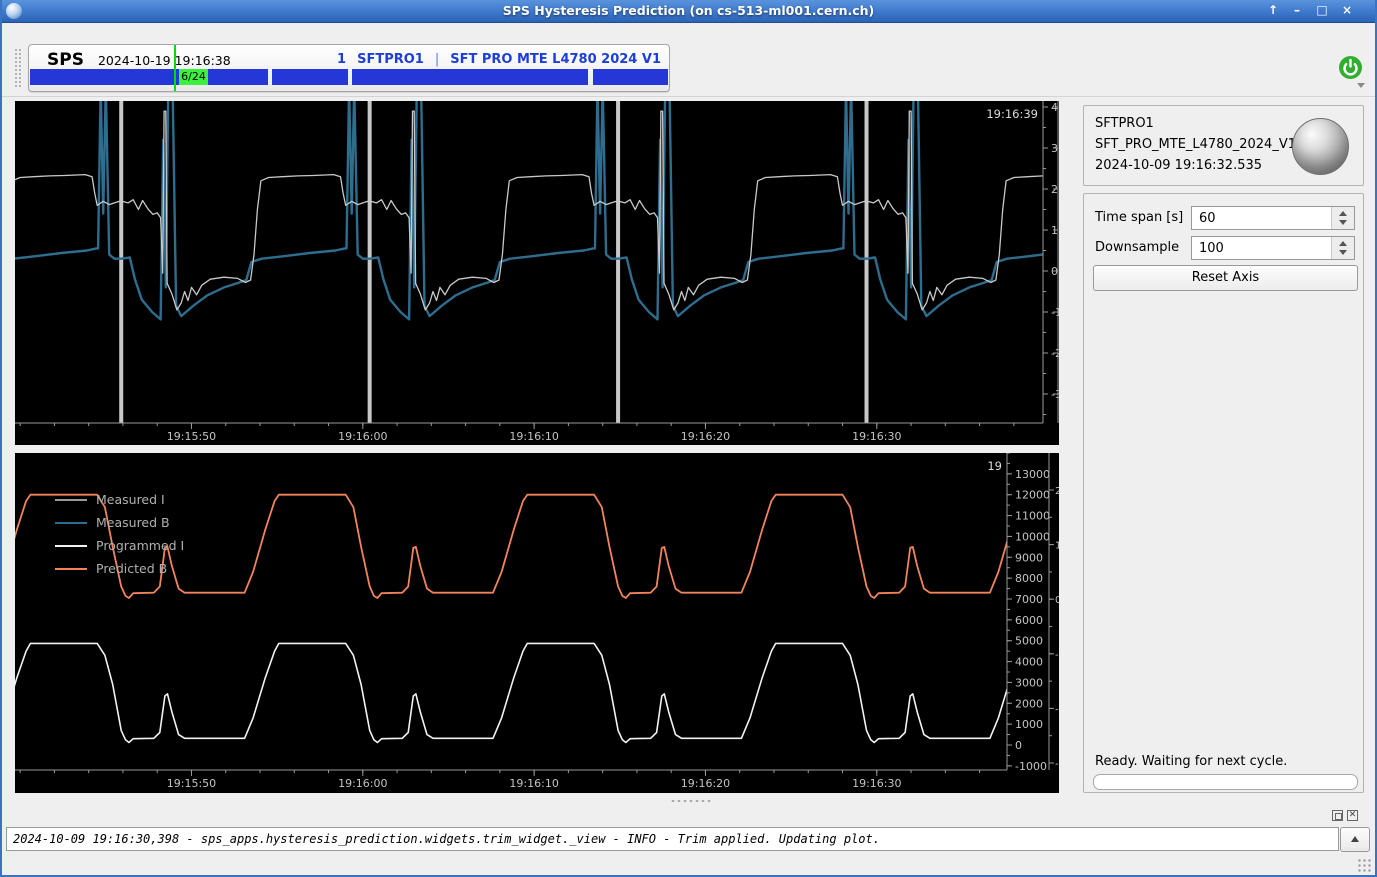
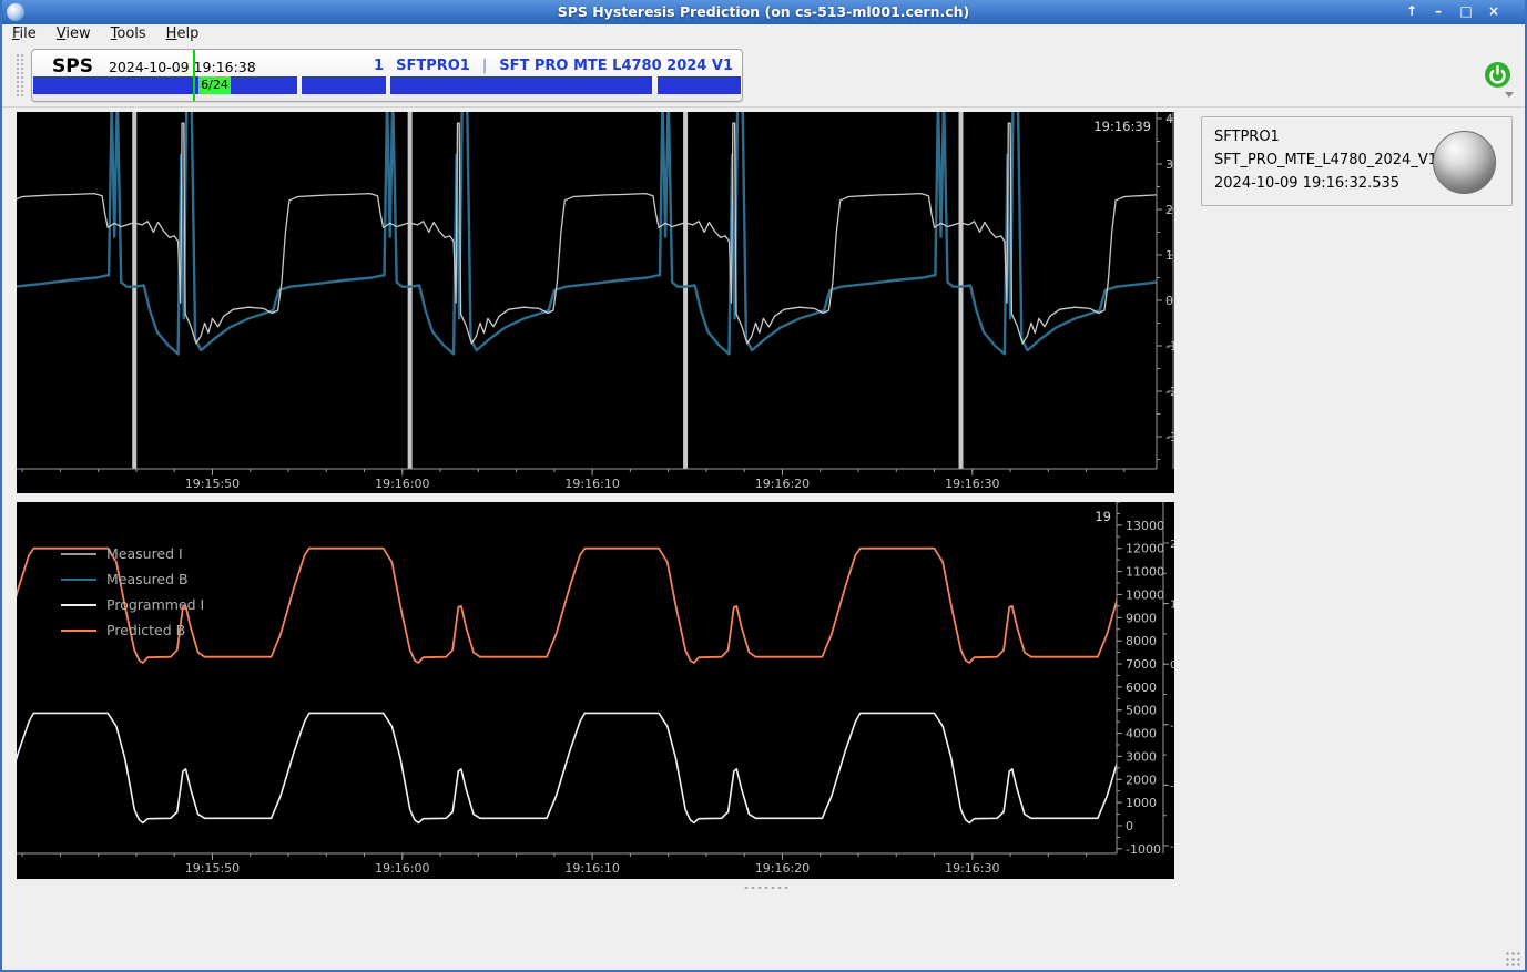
  SPS Hysteresis Prediction (on cs-513-ml001.cern.ch)
  ↑
  –
  □
  ×
+ File View Tools Help
  SPS
- 2024-10-19 19:16:38
+ 2024-10-09 19:16:38
  1
  SFTPRO1
  |
  SFT PRO MTE L4780 2024 V1
  6/24
  19:15:50
  19:16:00
  19:16:10
  19:16:20
  19:16:30
  19:16:39
  19:15:50
  19:16:00
  19:16:10
  19:16:20
  19:16:30
  13000
  12000
  11000
  10000
  9000
  8000
  7000
  6000
  5000
  4000
  3000
  2000
  1000
  0
  -1000
  2
  1
  0
  19
  Measured I
  Measured B
  Programmed I
  Predicted B
  SFTPRO1
  SFT_PRO_MTE_L4780_2024_V
  2024-10-09 19:16:32.535
- Time span [s]
- 60
- Downsample
- 100
- Reset Axis
- Ready. Waiting for next cycle.
- ✕
- 2024-10-09 19:16:30,398 - sps_apps.hysteresis_prediction.widgets.trim_widget._view - INFO - Trim applied. Updating plot.
